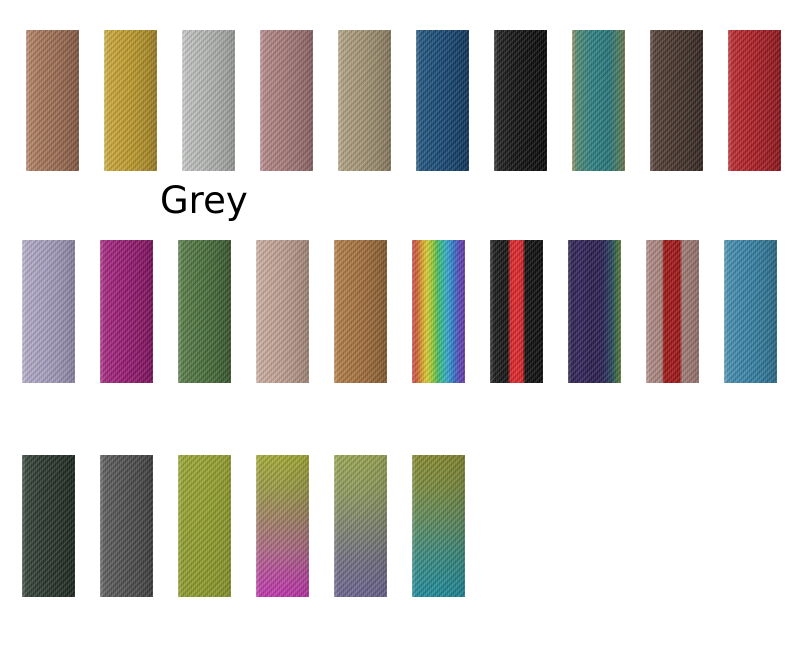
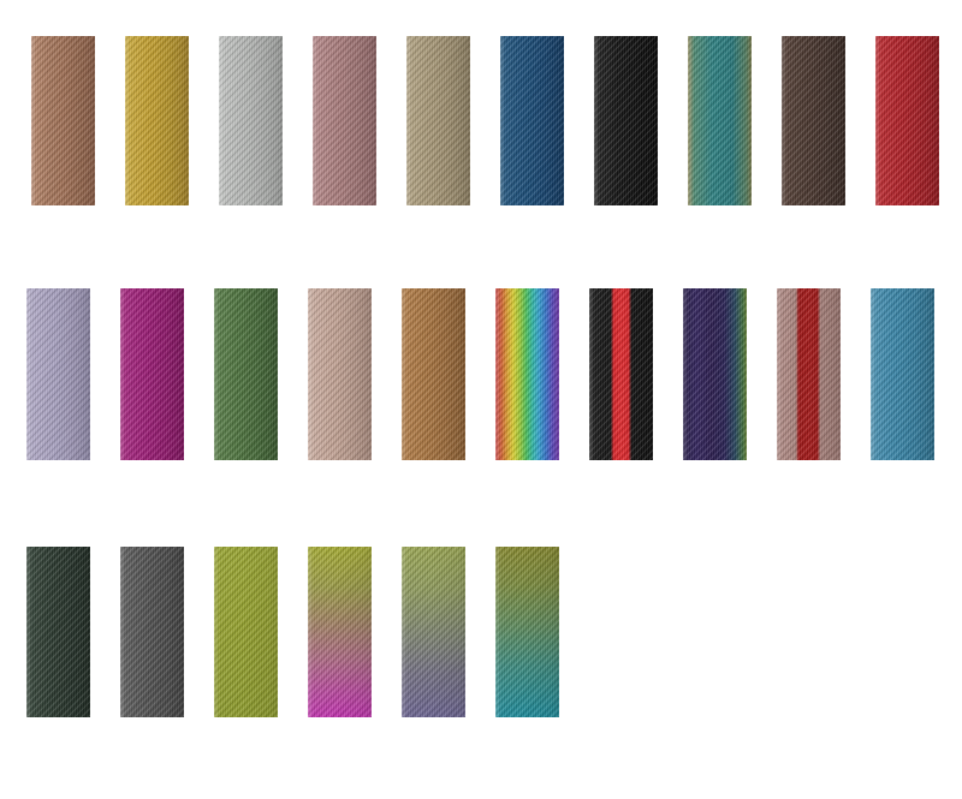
- Grey
